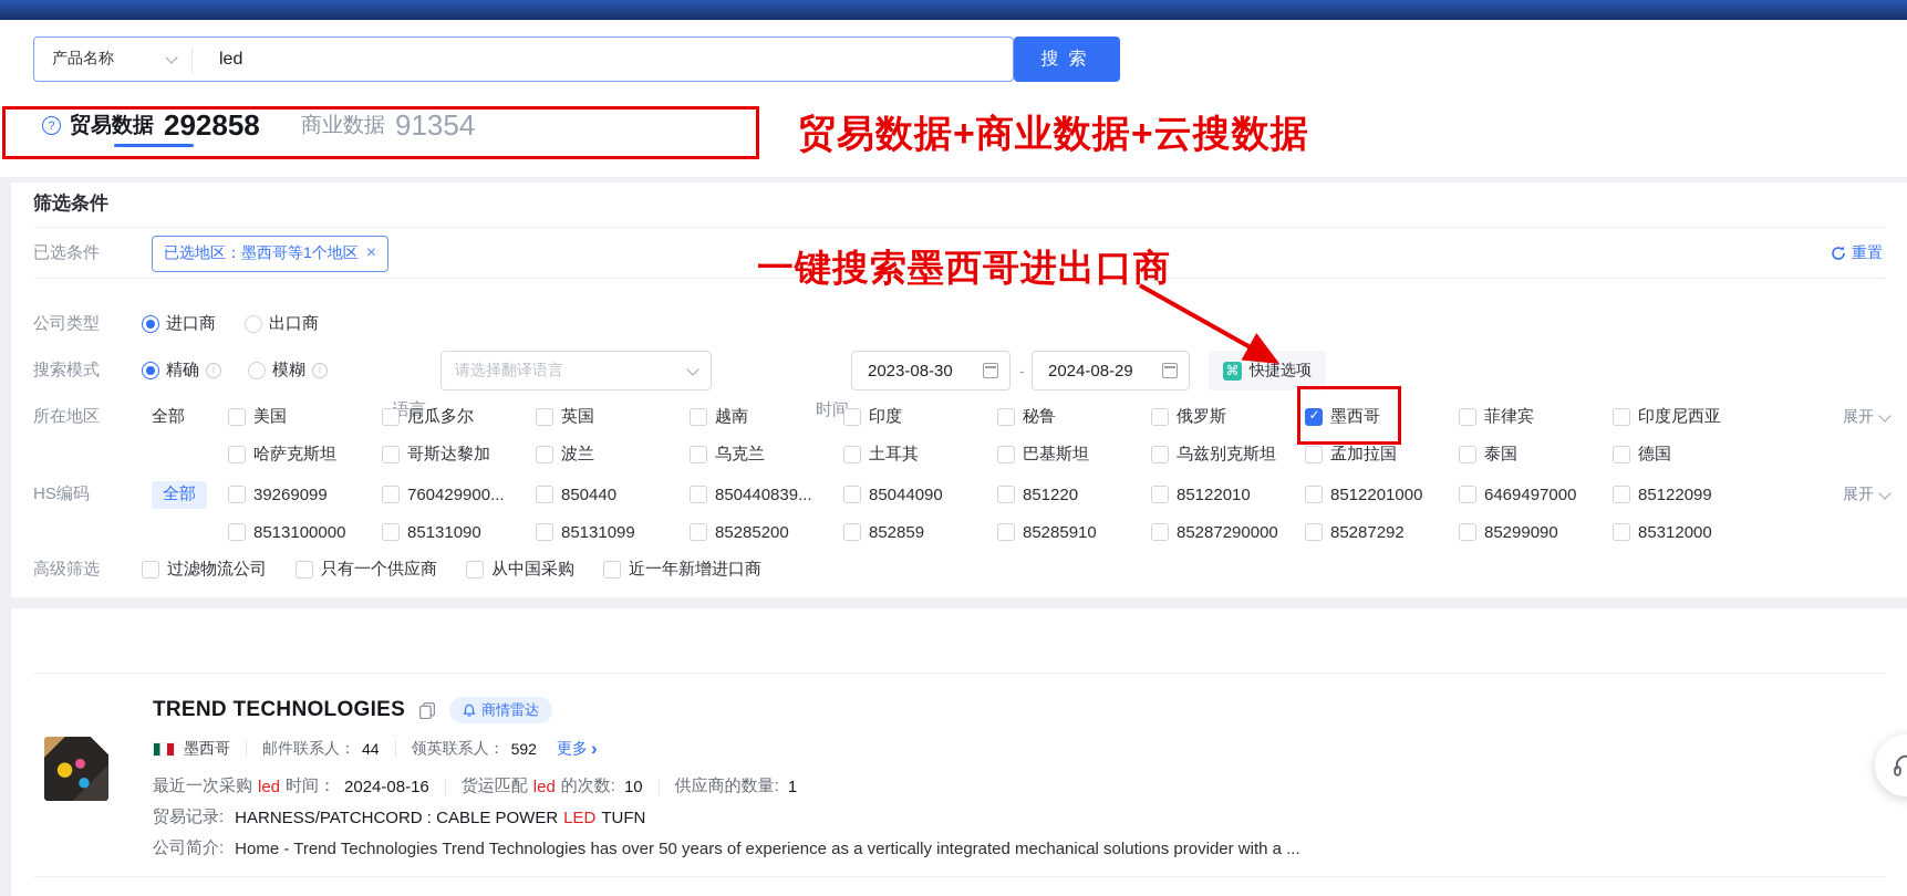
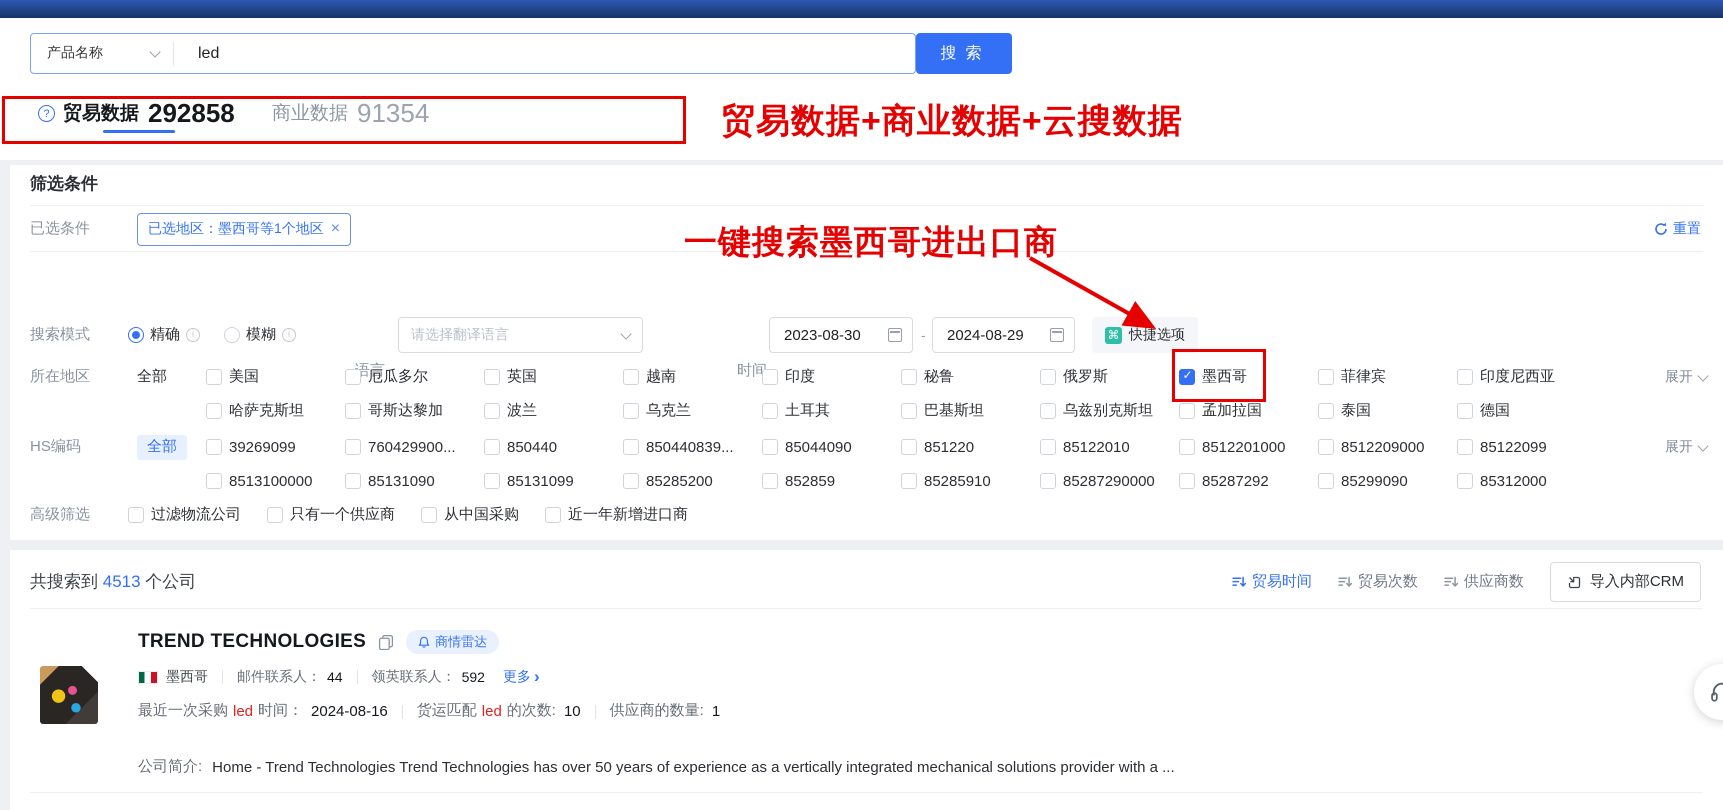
  产品名称
  led
  搜索
  ?
  贸易数据
  292858
  商业数据
  91354
  筛选条件
  已选条件
  已选地区：墨西哥等1个地区
  重置
- 公司类型
- 进口商
- 出口商
  搜索模式
  精确
  模糊
  语言
  请选择翻译语言
  时间
  2023-08-30
  -
  2024-08-29
  快捷选项
  所在地区
  全部
  美国
  厄瓜多尔
  英国
  越南
  印度
  秘鲁
  俄罗斯
  墨西哥
  菲律宾
  印度尼西亚
  展开
  哈萨克斯坦
  哥斯达黎加
  波兰
  乌克兰
  土耳其
  巴基斯坦
  乌兹别克斯坦
  孟加拉国
  泰国
  德国
  HS编码
  全部
  39269099
  760429900...
  850440
  850440839...
  85044090
  851220
  85122010
  8512201000
- 6469497000
+ 8512209000
  85122099
  展开
  8513100000
  85131090
  85131099
  85285200
  852859
  85285910
  85287290000
  85287292
  85299090
  85312000
  高级筛选
  过滤物流公司
  只有一个供应商
  从中国采购
  近一年新增进口商
+ 共搜索到 4513 个公司
+ 贸易时间
+ 贸易次数
+ 供应商数
+ 导入内部CRM
  TREND TECHNOLOGIES
  商情雷达
  墨西哥
  邮件联系人：
  44
  领英联系人：
  592
  更多
  最近一次采购
  led
  时间：
  2024-08-16
  货运匹配
  led
  的次数:
  10
  供应商的数量:
  1
- 贸易记录:
- HARNESS/PATCHCORD : CABLE POWER
- LED
- TUFN
  公司简介:
  Home - Trend Technologies Trend Technologies has over 50 years of experience as a vertically integrated mechanical solutions provider with a ...
  贸易数据+商业数据+云搜数据
  一键搜索墨西哥进出口商
